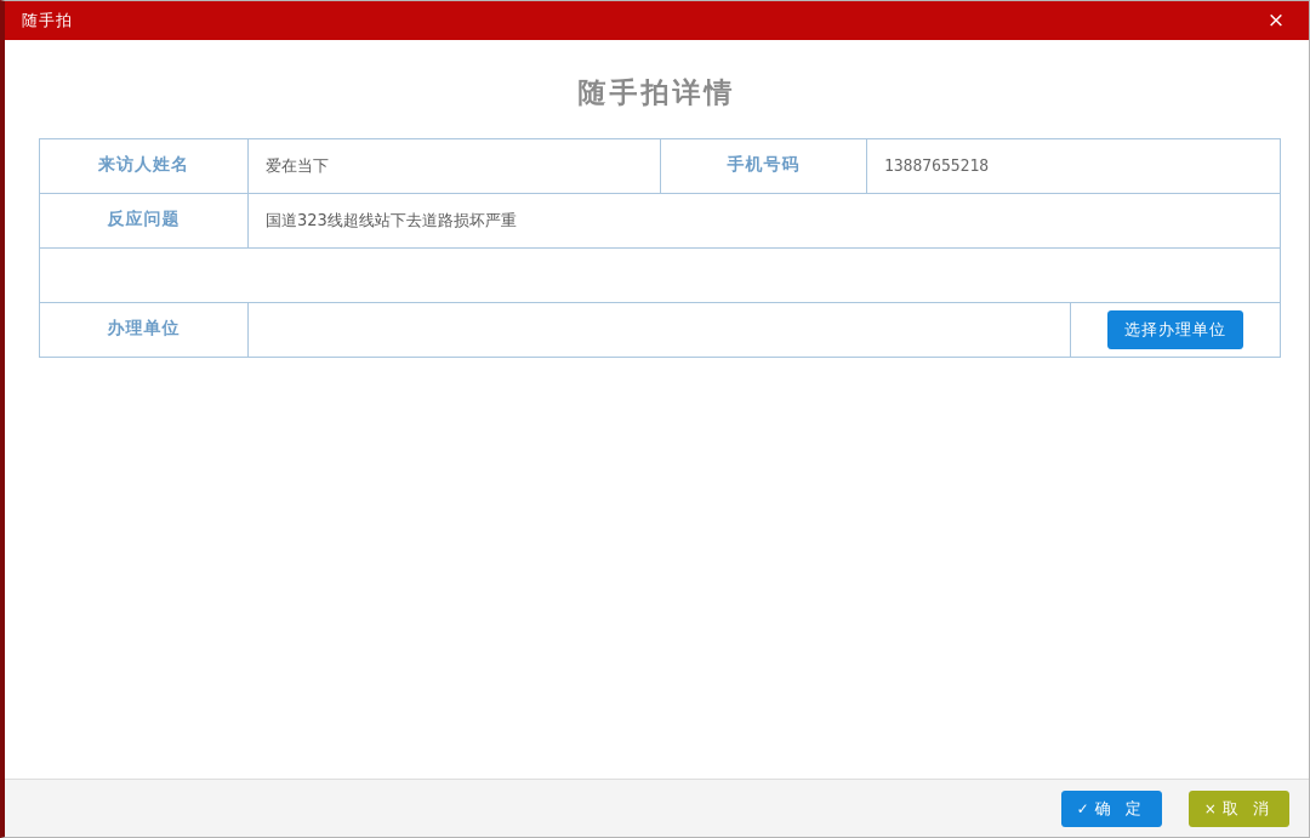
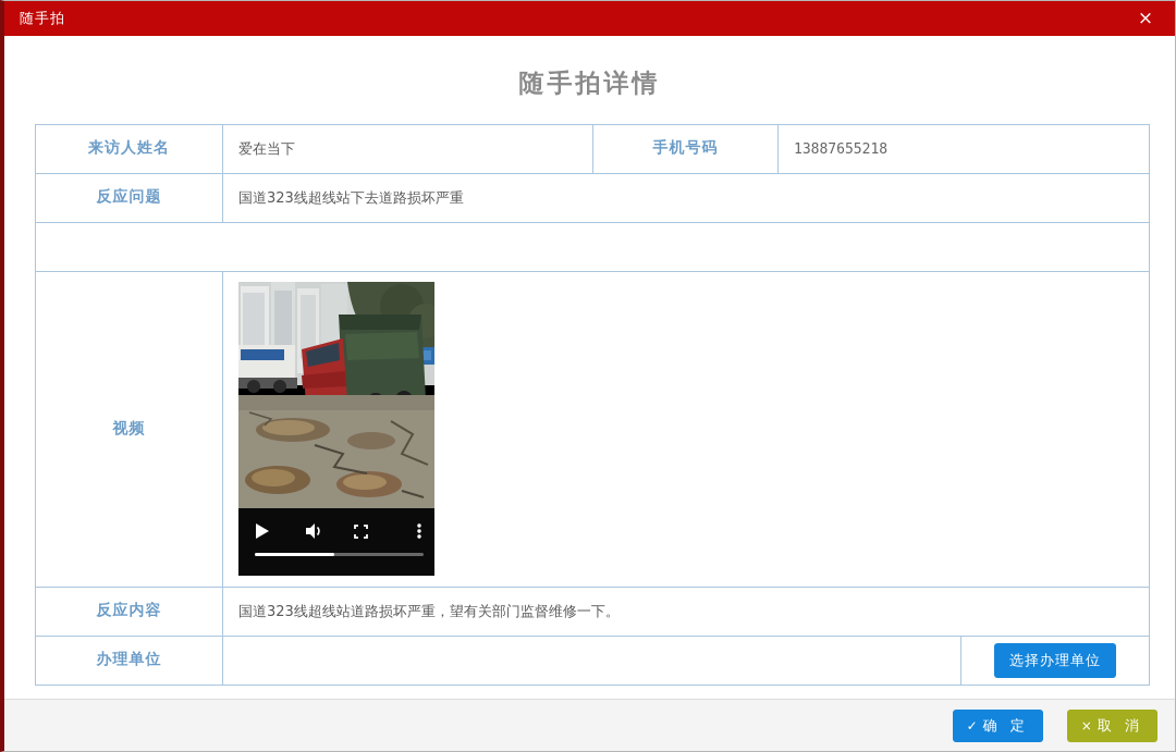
  随手拍
  ×
  随手拍详情
  来访人姓名
  爱在当下
  手机号码
  13887655218
  反应问题
  国道323线超线站下去道路损坏严重
+ 视频
+ 反应内容
+ 国道323线超线站道路损坏严重，望有关部门监督维修一下。
  办理单位
  选择办理单位
  ✓
  确 定
  ×
  取 消
